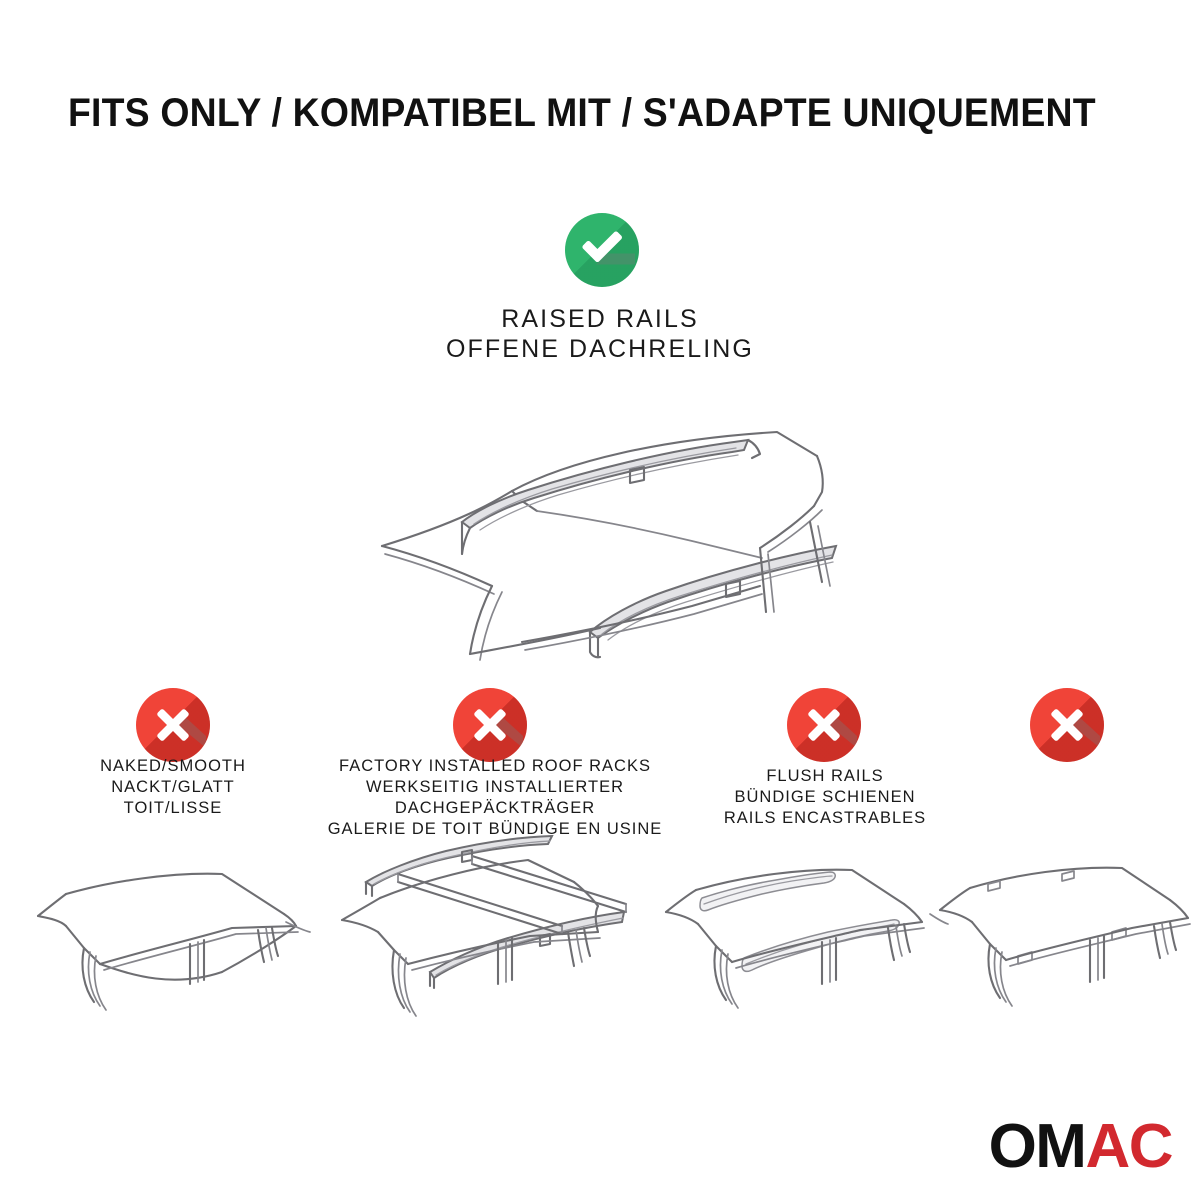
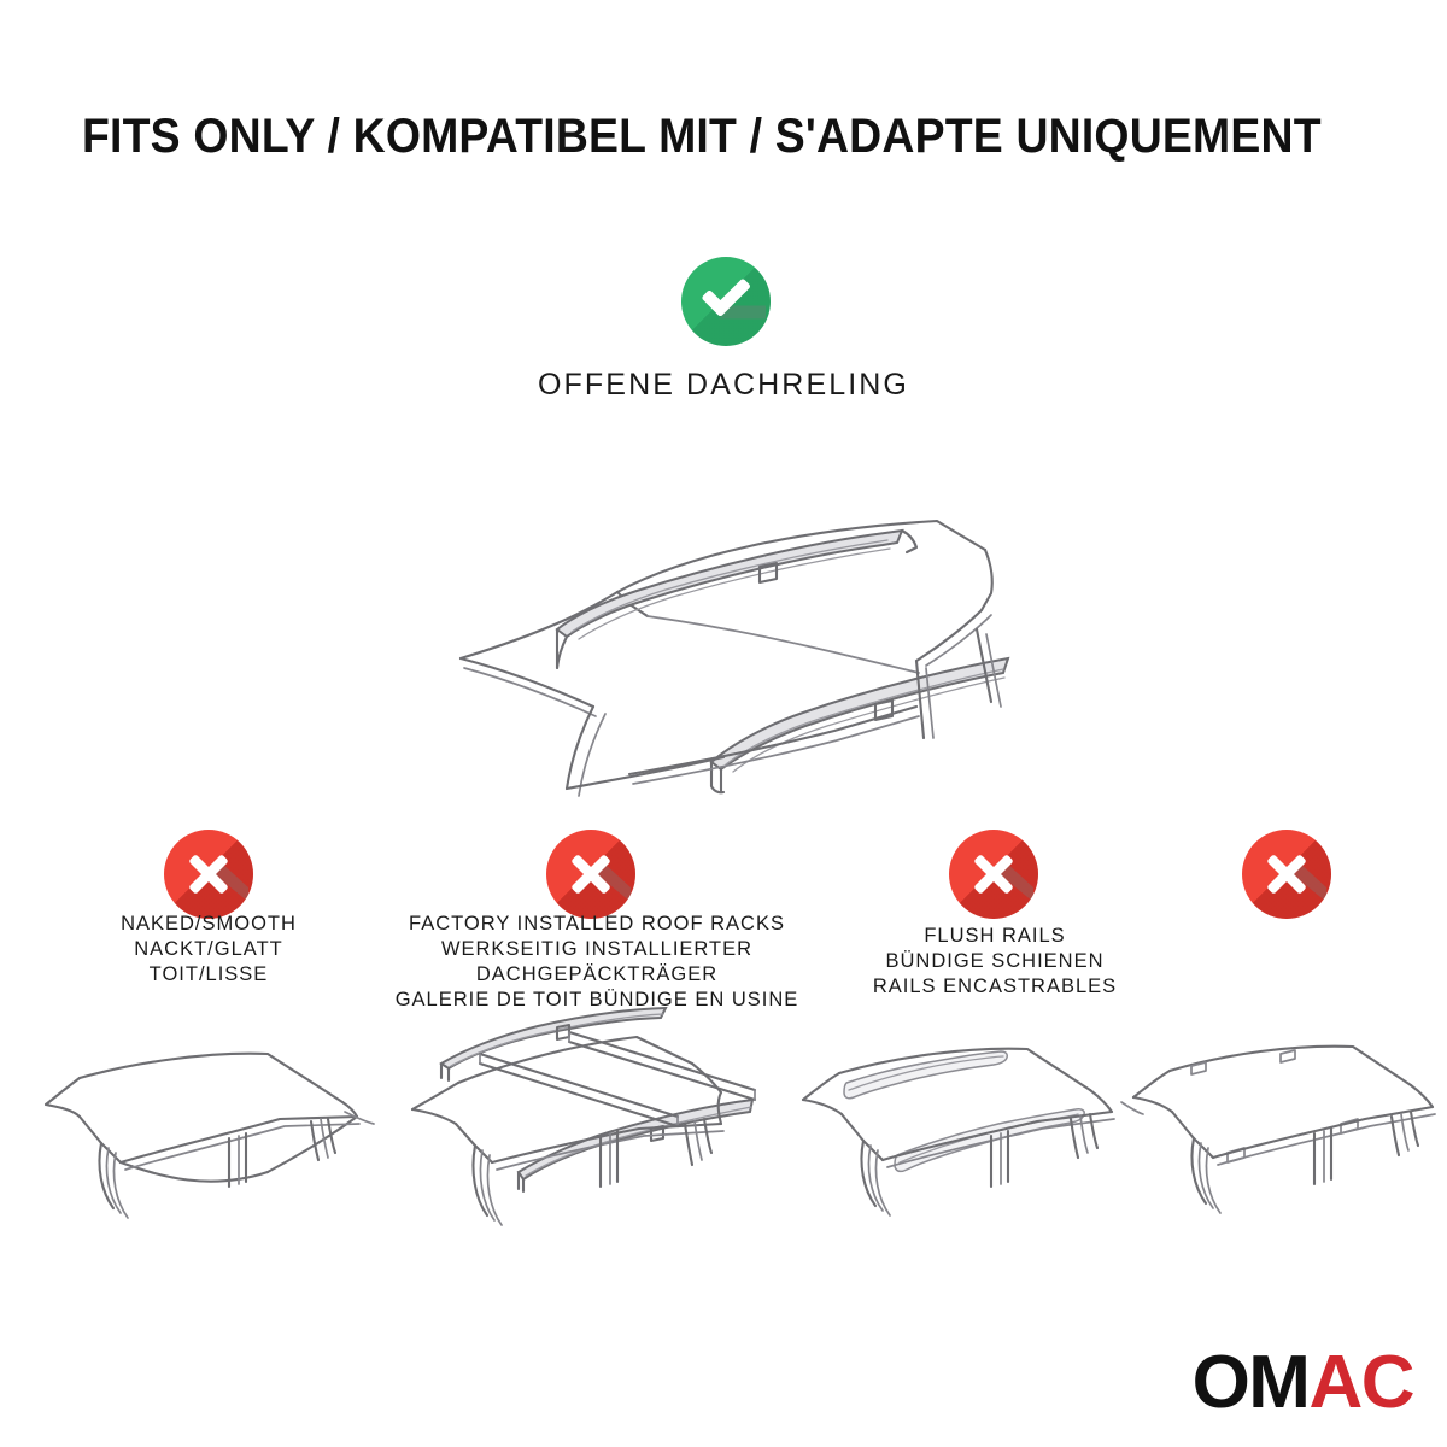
  FITS ONLY / KOMPATIBEL MIT / S'ADAPTE UNIQUEMENT
- RAISED RAILS
  OFFENE DACHRELING
  NAKED/SMOOTH
  NACKT/GLATT
  TOIT/LISSE
  FACTORY INSTALLED ROOF RACKS
  WERKSEITIG INSTALLIERTER
  DACHGEPÄCKTRÄGER
  GALERIE DE TOIT BÜNDIGE EN USINE
  FLUSH RAILS
  BÜNDIGE SCHIENEN
  RAILS ENCASTRABLES
  OMAC
